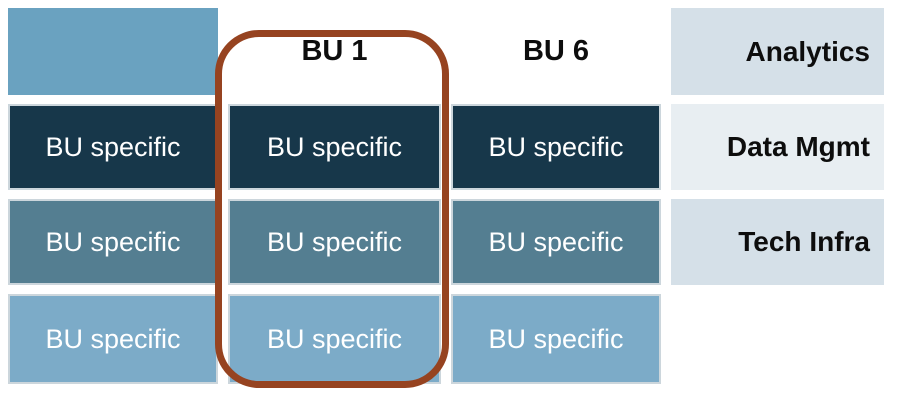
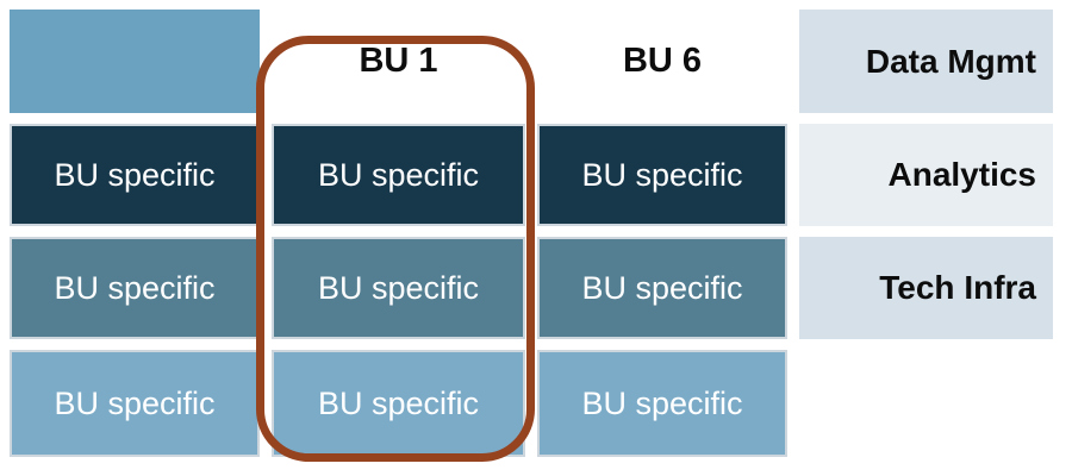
  BU 1
  BU 6
- Analytics
+ Data Mgmt
  BU specific
  BU specific
  BU specific
- Data Mgmt
+ Analytics
  BU specific
  BU specific
  BU specific
  Tech Infra
  BU specific
  BU specific
  BU specific
